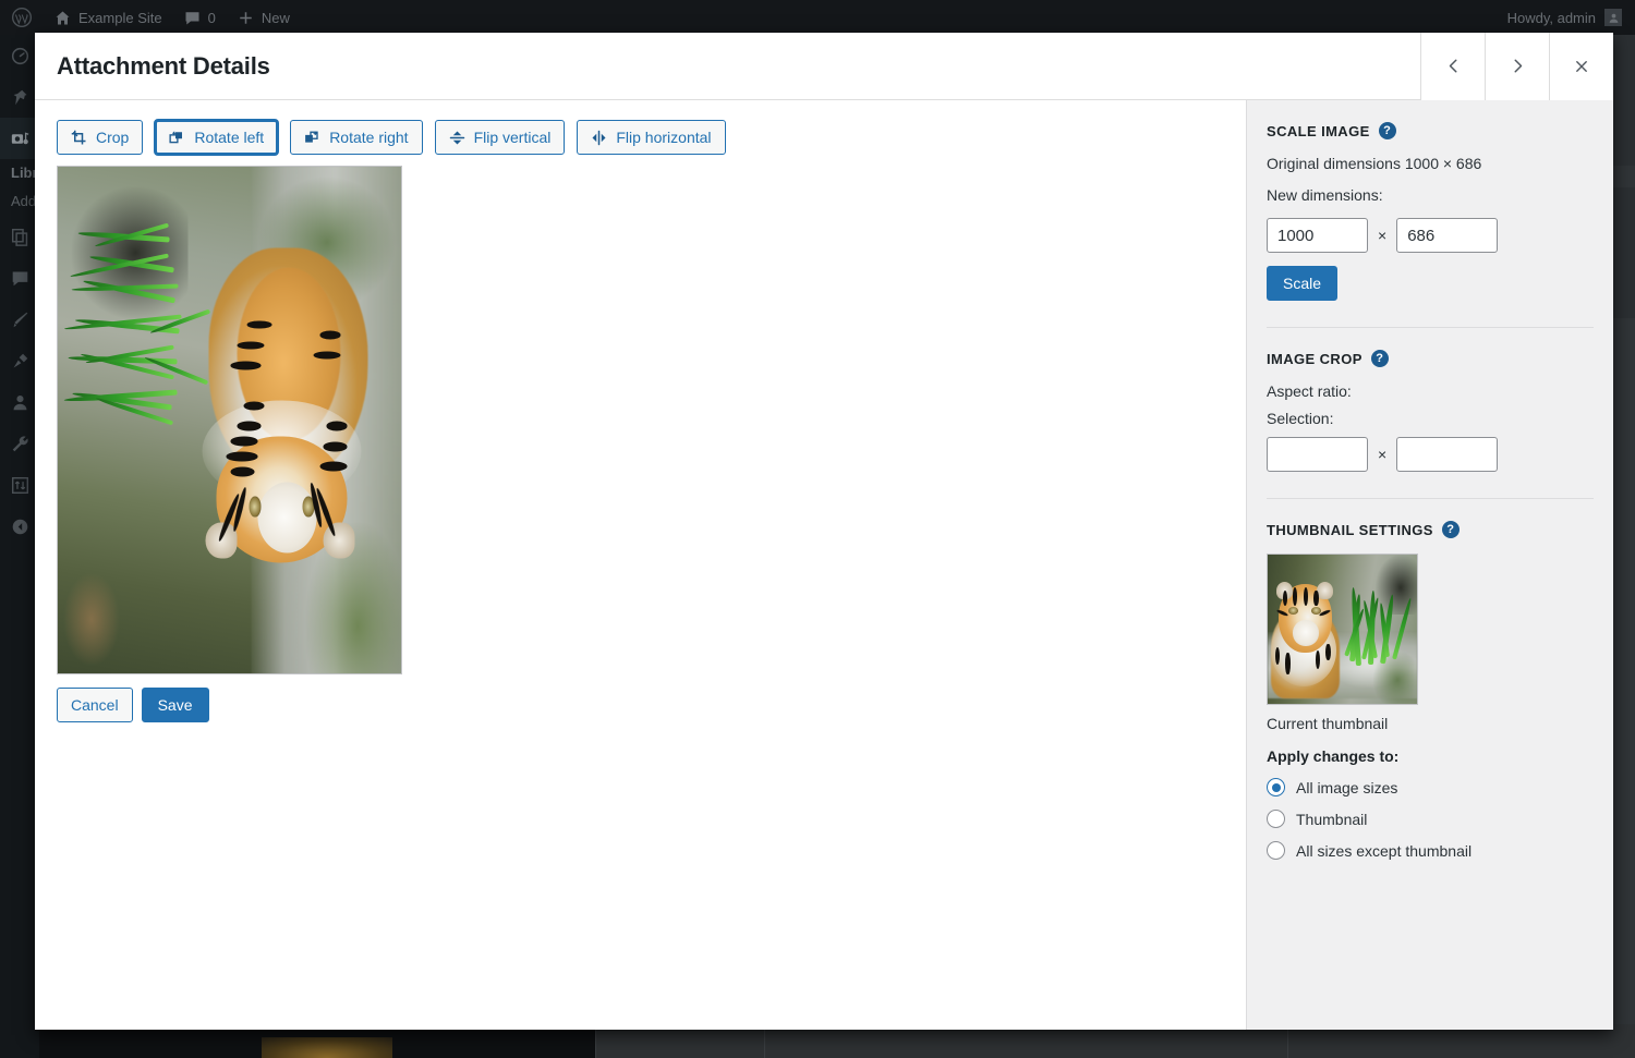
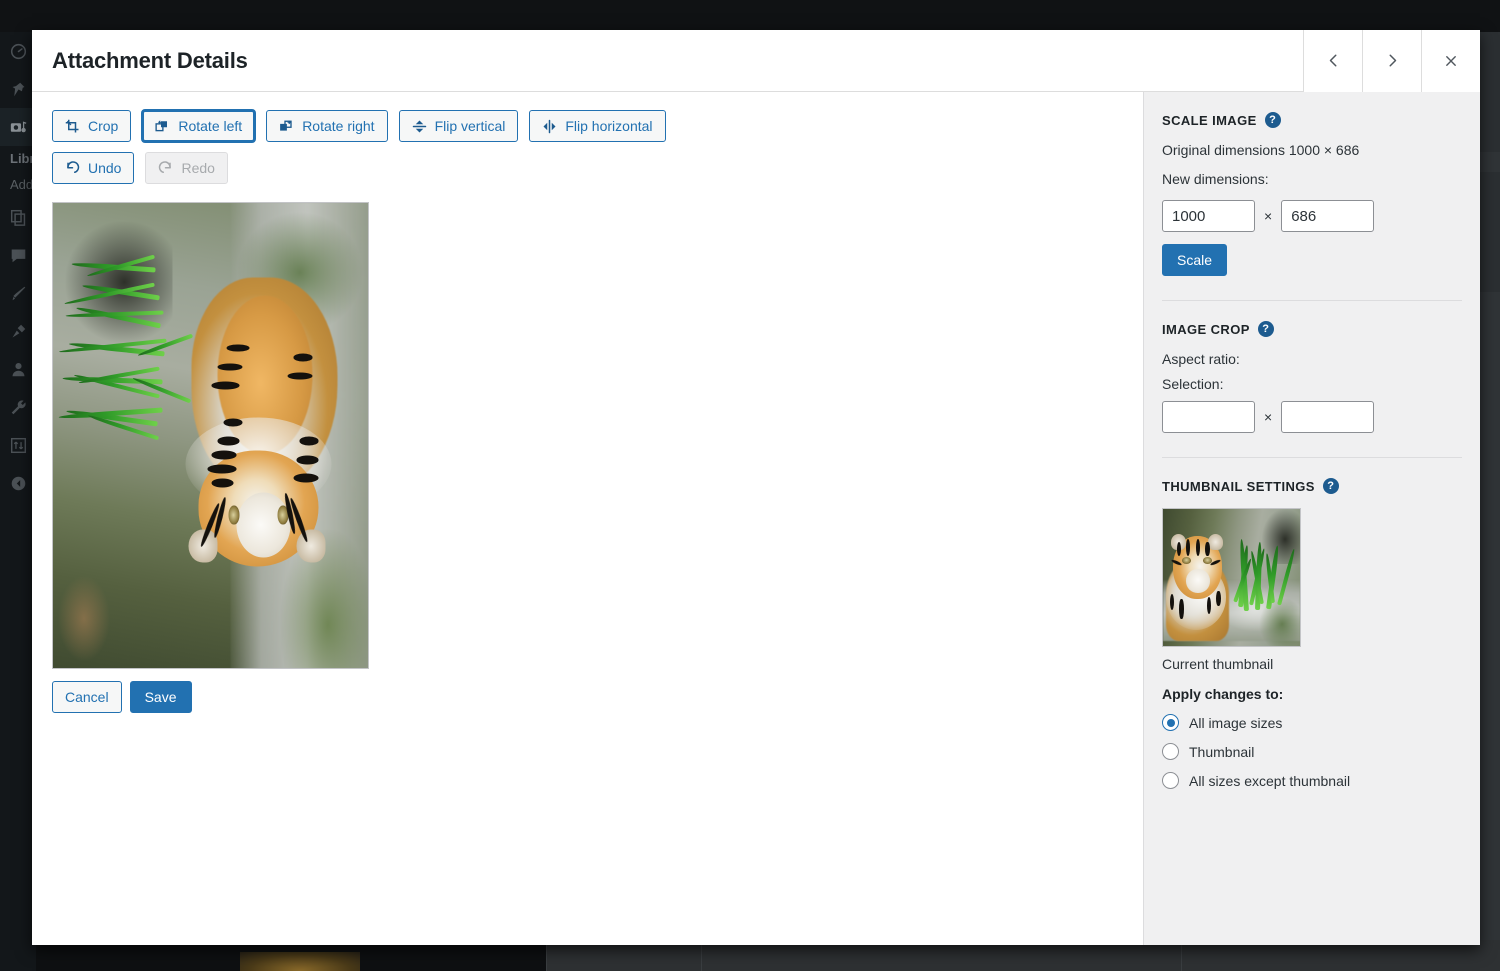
- Example Site
- 0
- New
- Howdy, admin
  Attachment Details
  Crop
  Rotate left
  Rotate right
  Flip vertical
  Flip horizontal
+ Undo
+ Redo
  Cancel
  Save
  SCALE IMAGE
  ?
  Original dimensions 1000 × 686
  New dimensions:
  1000
  ×
  686
  Scale
  IMAGE CROP
  ?
  Aspect ratio:
  Selection:
  ×
  THUMBNAIL SETTINGS
  ?
  Current thumbnail
  Apply changes to:
  All image sizes
  Thumbnail
  All sizes except thumbnail
